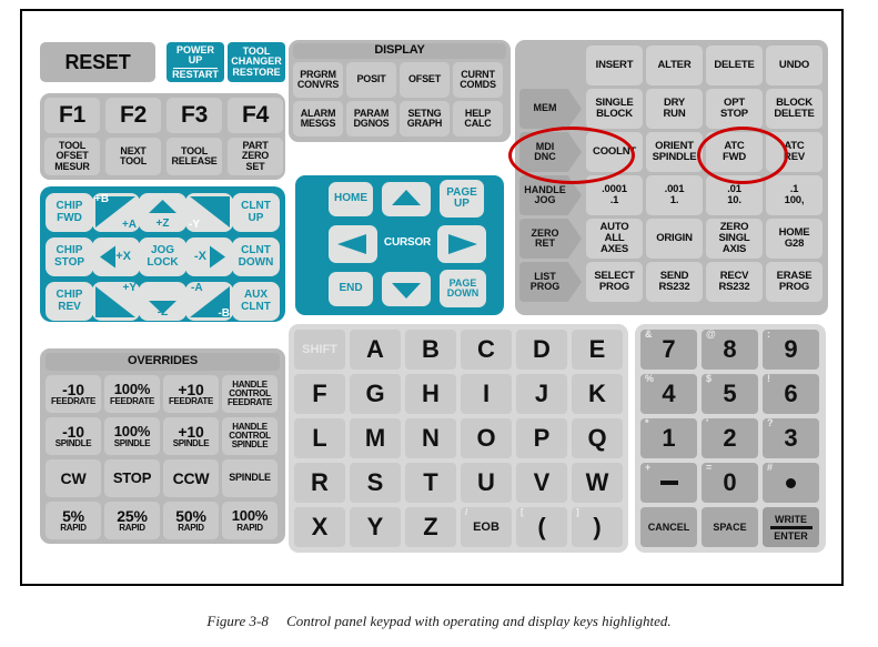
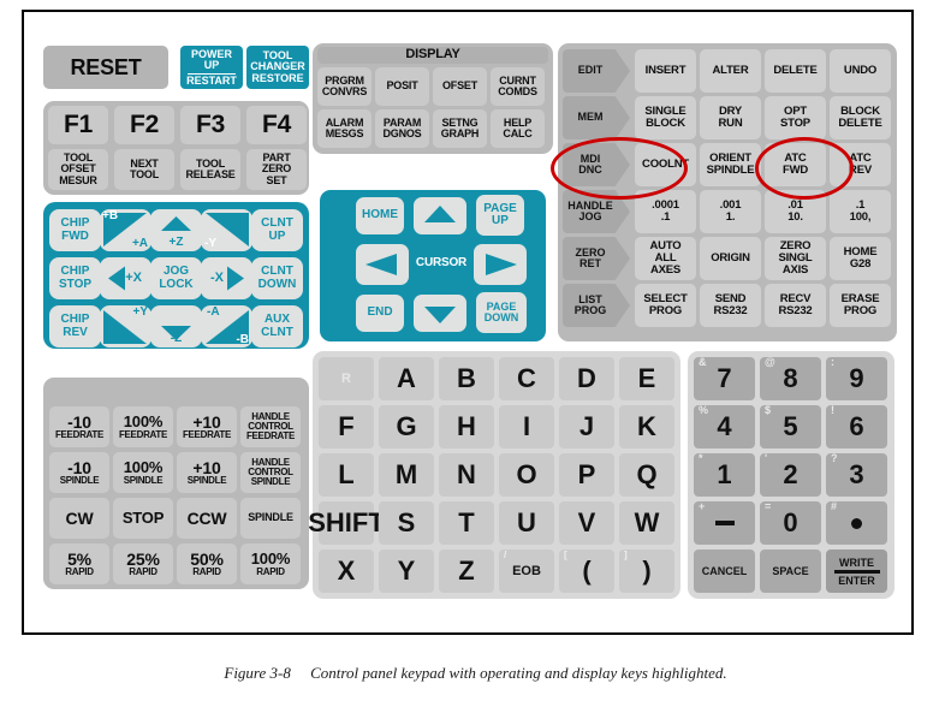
  RESET
  POWER
  UP
  RESTART
  TOOL
  CHANGER
  RESTORE
  F1
  F2
  F3
  F4
  TOOL
  OFSET
  MESUR
  NEXT
  TOOL
  TOOL
  RELEASE
  PART
  ZERO
  SET
  CHIP
  FWD
  +B
  +A
  +Z
  -Y
  CLNT
  UP
  CHIP
  STOP
  +X
  JOG
  LOCK
  -X
  CLNT
  DOWN
  CHIP
  REV
  +Y
  -Z
  -A
  -B
  AUX
  CLNT
- OVERRIDES
  -10
  FEEDRATE
  100%
  FEEDRATE
  +10
  FEEDRATE
  HANDLE
  CONTROL
  FEEDRATE
  -10
  SPINDLE
  100%
  SPINDLE
  +10
  SPINDLE
  HANDLE
  CONTROL
  SPINDLE
  CW
  STOP
  CCW
  SPINDLE
  5%
  RAPID
  25%
  RAPID
  50%
  RAPID
  100%
  RAPID
  DISPLAY
  PRGRM
  CONVRS
  POSIT
  OFSET
  CURNT
  COMDS
  ALARM
  MESGS
  PARAM
  DGNOS
  SETNG
  GRAPH
  HELP
  CALC
  HOME
  PAGE
  UP
  CURSOR
  END
  PAGE
  DOWN
+ EDIT
  INSERT
  ALTER
  DELETE
  UNDO
  MEM
  SINGLE
  BLOCK
  DRY
  RUN
  OPT
  STOP
  BLOCK
  DELETE
  MDI
  DNC
  COOLNT
  ORIENT
  SPINDLE
  ATC
  FWD
  ATC
  REV
  HANDLE
  JOG
  .0001
  .1
  .001
  1.
  .01
  10.
  .1
  100,
  ZERO
  RET
  AUTO
  ALL
  AXES
  ORIGIN
  ZERO
  SINGL
  AXIS
  HOME
  G28
  LIST
  PROG
  SELECT
  PROG
  SEND
  RS232
  RECV
  RS232
  ERASE
  PROG
- SHIFT
+ R
  A
  B
  C
  D
  E
  F
  G
  H
  I
  J
  K
  L
  M
  N
  O
  P
  Q
- R
+ SHIFT
  S
  T
  U
  V
  W
  X
  Y
  Z
  /
  EOB
  [
  (
  ]
  )
  &
  7
  @
  8
  :
  9
  %
  4
  $
  5
  !
  6
  *
  1
  '
  2
  ?
  3
  +
  =
  0
  #
  CANCEL
  SPACE
  WRITE
  ENTER
  Figure 3-8 Control panel keypad with operating and display keys highlighted.
